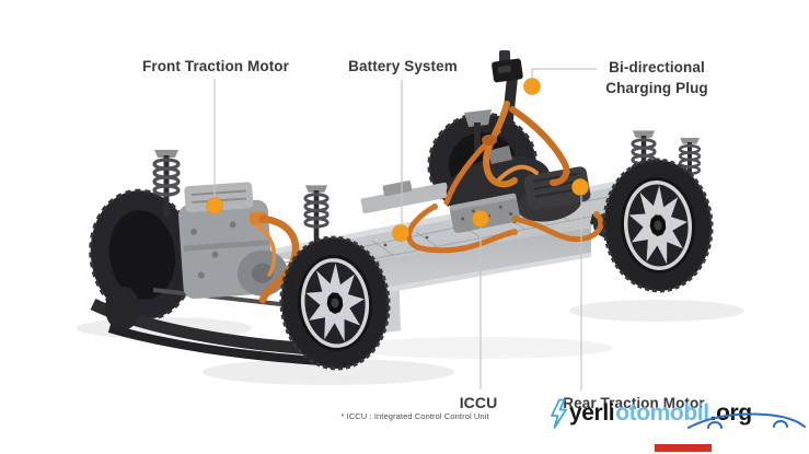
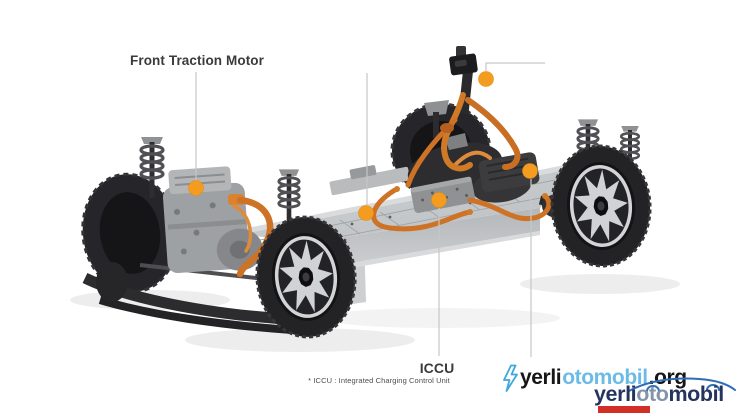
  Front Traction Motor
- Battery System
- Bi-directional
- Charging Plug
  ICCU
- * ICCU : Integrated Control Control Unit
+ * ICCU : Integrated Charging Control Unit
- Rear Traction Motor
  yerli
  otomobil
  .org
+ yerliotomobil
